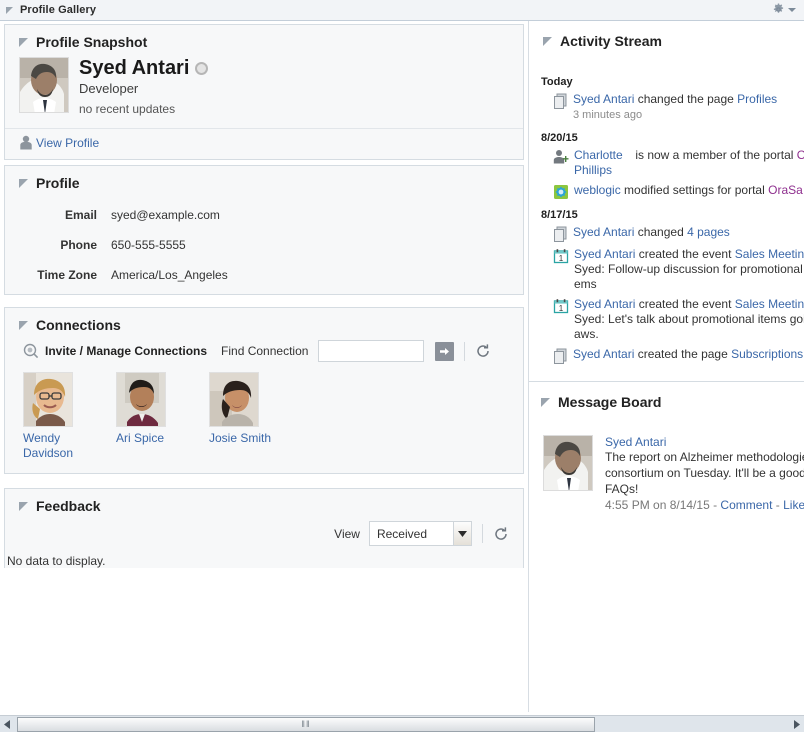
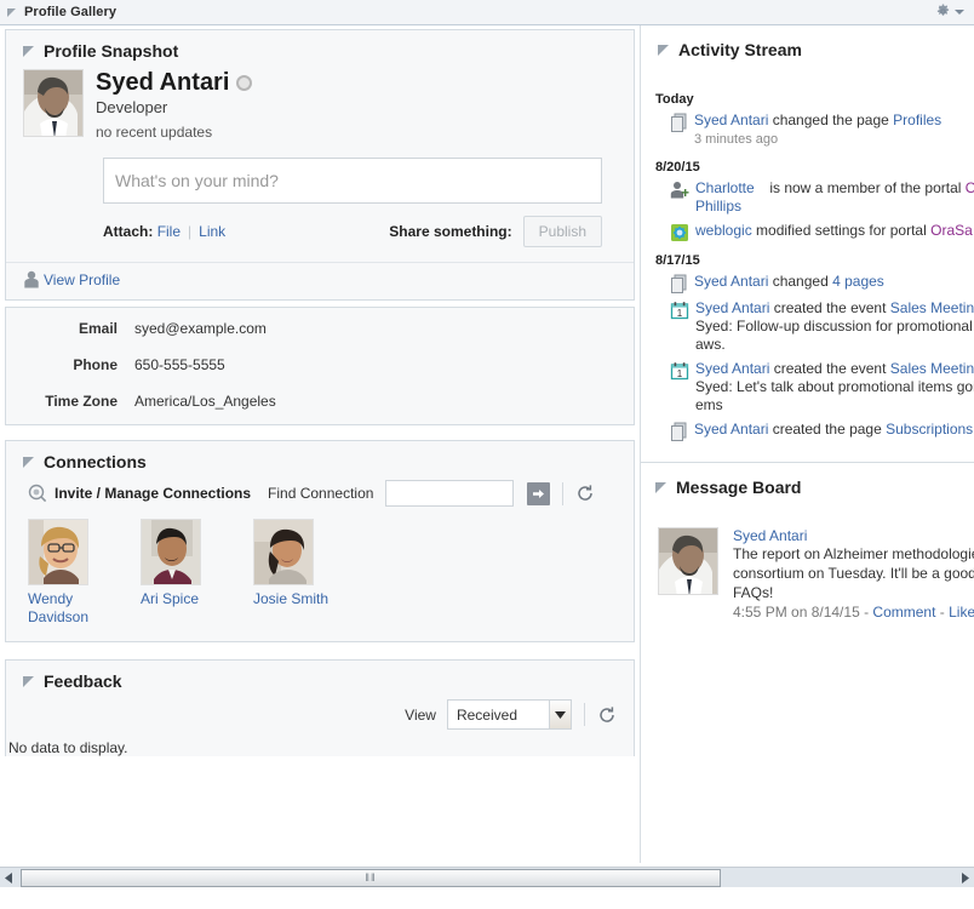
  Profile Gallery
  Profile Snapshot
  Syed Antari
  Developer
  no recent updates
+ What's on your mind?
+ Attach:
+ File
+ |
+ Link
+ Share something:
+ Publish
  View Profile
- Profile
  Email
  syed@example.com
  Phone
  650-555-5555
  Time Zone
  America/Los_Angeles
  Connections
  Invite / Manage Connections
  Find Connection
  Wendy Davidson
  Ari Spice
  Josie Smith
  Feedback
  View
  Received
  No data to display.
  Activity Stream
  Today
  Syed Antari changed the page Profiles
  3 minutes ago
  8/20/15
  Charlotte Phillips is now a member of the portal O
  weblogic modified settings for portal OraSa
  8/17/15
  Syed Antari changed 4 pages
  1
  Syed Antari created the event Sales Meetin
  Syed: Follow-up discussion for promotional
- ems
+ aws.
  1
  Syed Antari created the event Sales Meetin
  Syed: Let's talk about promotional items go
- aws.
+ ems
  Syed Antari created the page Subscriptions
  Message Board
  Syed Antari
  The report on Alzheimer methodologi
  consortium on Tuesday. It'll be a good
  FAQs!
  4:55 PM on 8/14/15 - Comment - Like
  ‖‖
